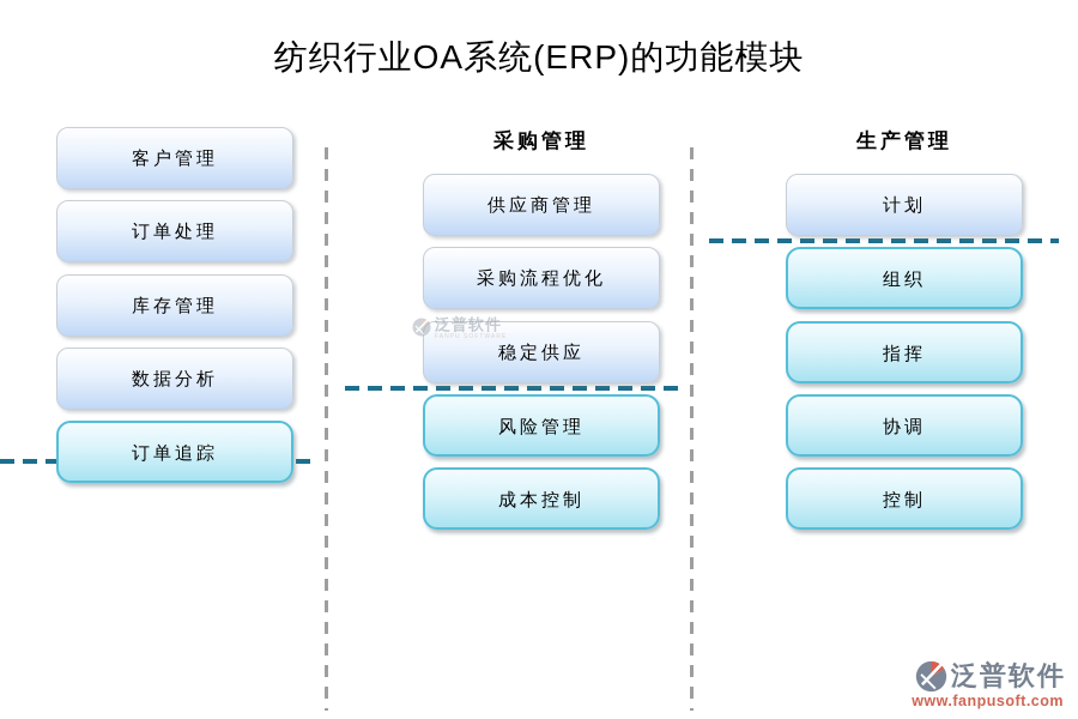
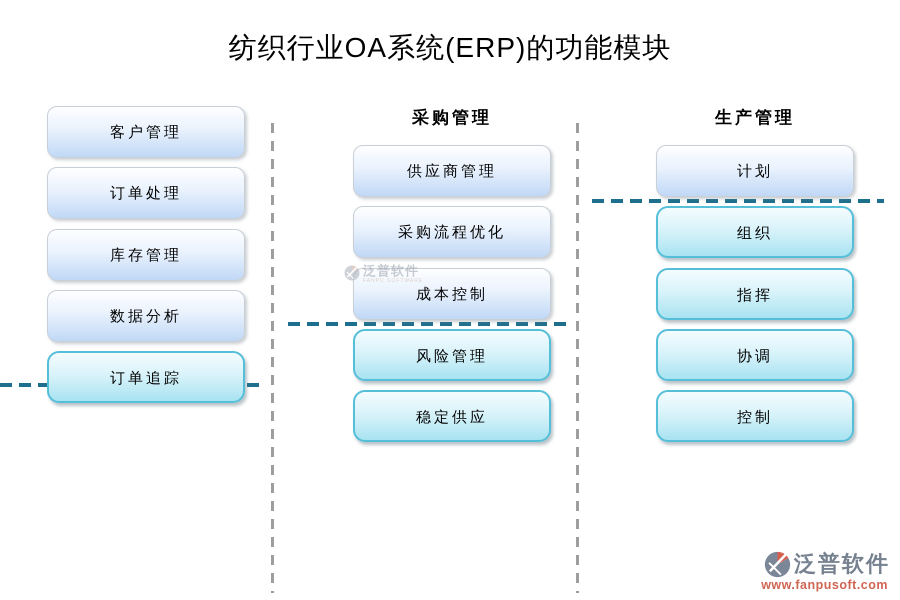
  纺织行业OA系统(ERP)的功能模块
  客户管理
  订单处理
  库存管理
  数据分析
  订单追踪
  采购管理
  供应商管理
  采购流程优化
- 稳定供应
+ 成本控制
  风险管理
- 成本控制
+ 稳定供应
  生产管理
  计划
  组织
  指挥
  协调
  控制
  泛普软件
  泛普软件
  www.fanpusoft.com
